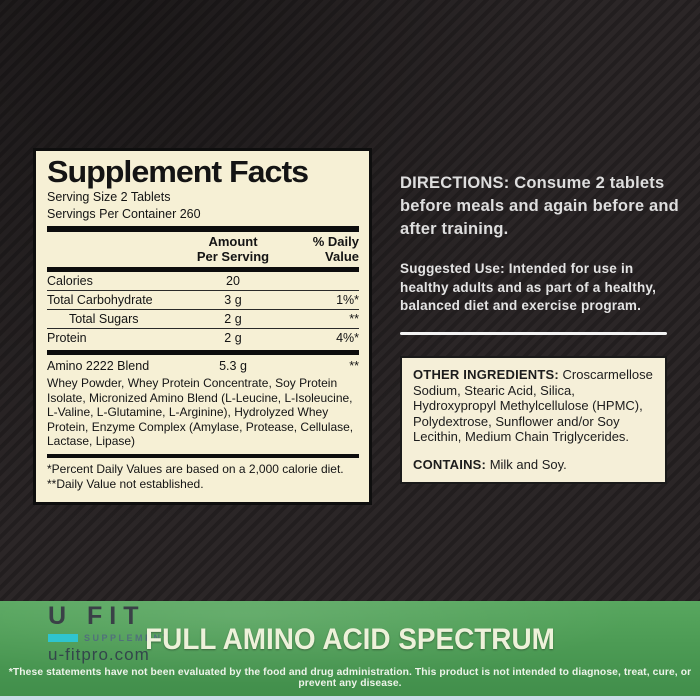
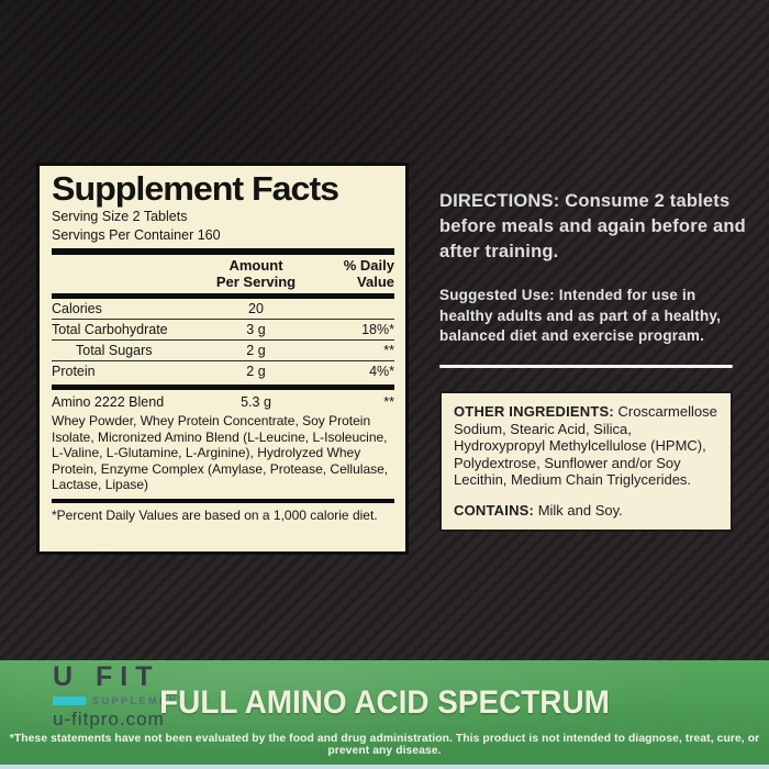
  Supplement Facts
  Serving Size 2 Tablets
- Servings Per Container 260
+ Servings Per Container 160
  Amount
  Per Serving
  % Daily
  Value
  Calories
  20
  Total Carbohydrate
  3 g
- 1%*
+ 18%*
  Total Sugars
  2 g
  **
  Protein
  2 g
  4%*
  Amino 2222 Blend
  5.3 g
  **
  Whey Powder, Whey Protein Concentrate, Soy Protein Isolate, Micronized Amino Blend (L-Leucine, L-Isoleucine, L-Valine, L-Glutamine, L-Arginine), Hydrolyzed Whey Protein, Enzyme Complex (Amylase, Protease, Cellulase, Lactase, Lipase)
- *Percent Daily Values are based on a 2,000 calorie diet.
+ *Percent Daily Values are based on a 1,000 calorie diet.
- **Daily Value not established.
  DIRECTIONS: Consume 2 tablets before meals and again before and after training.
  Suggested Use: Intended for use in healthy adults and as part of a healthy, balanced diet and exercise program.
  OTHER INGREDIENTS: Croscarmellose Sodium, Stearic Acid, Silica, Hydroxypropyl Methylcellulose (HPMC), Polydextrose, Sunflower and/or Soy Lecithin, Medium Chain Triglycerides.
  CONTAINS: Milk and Soy.
  U FIT
  SUPPLEMENT
  u-fitpro.com
  FULL AMINO ACID SPECTRUM
  *These statements have not been evaluated by the food and drug administration. This product is not intended to diagnose, treat, cure, or prevent any disease.
